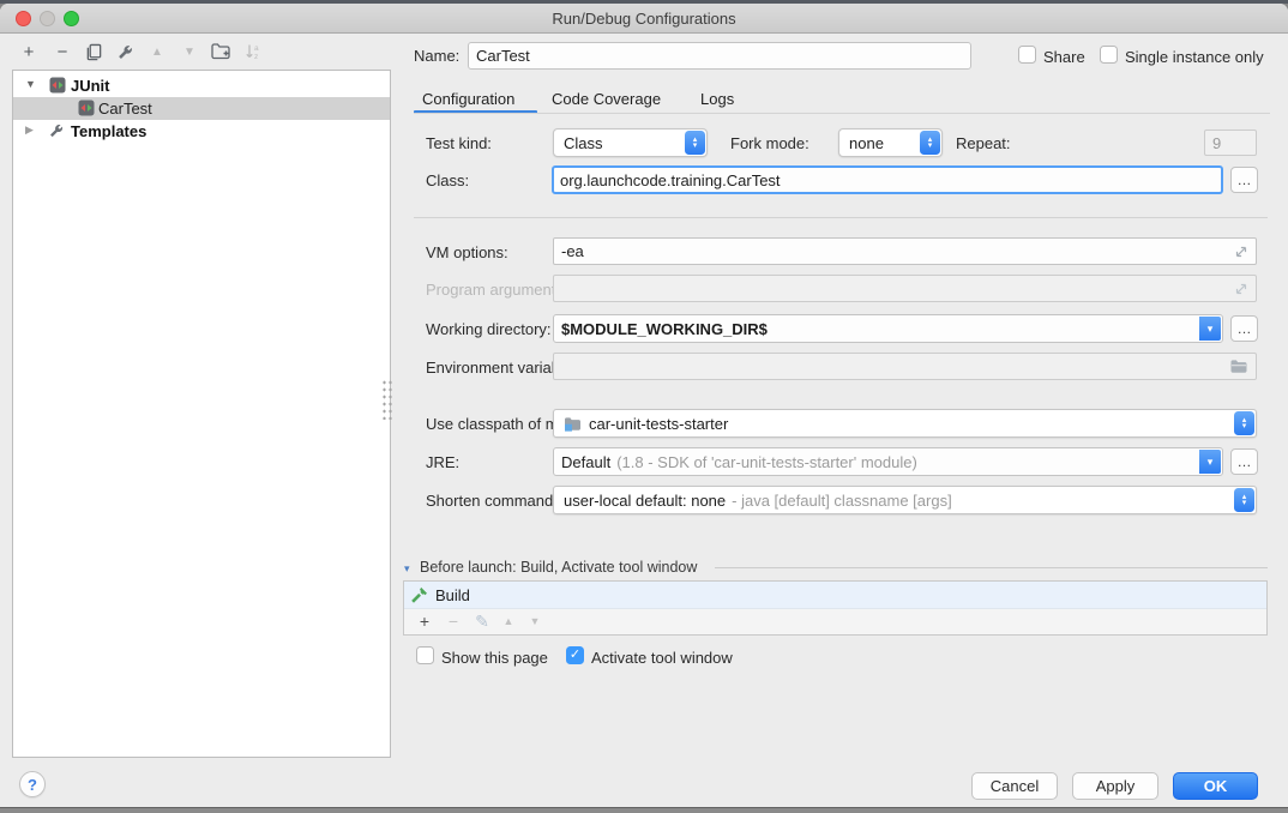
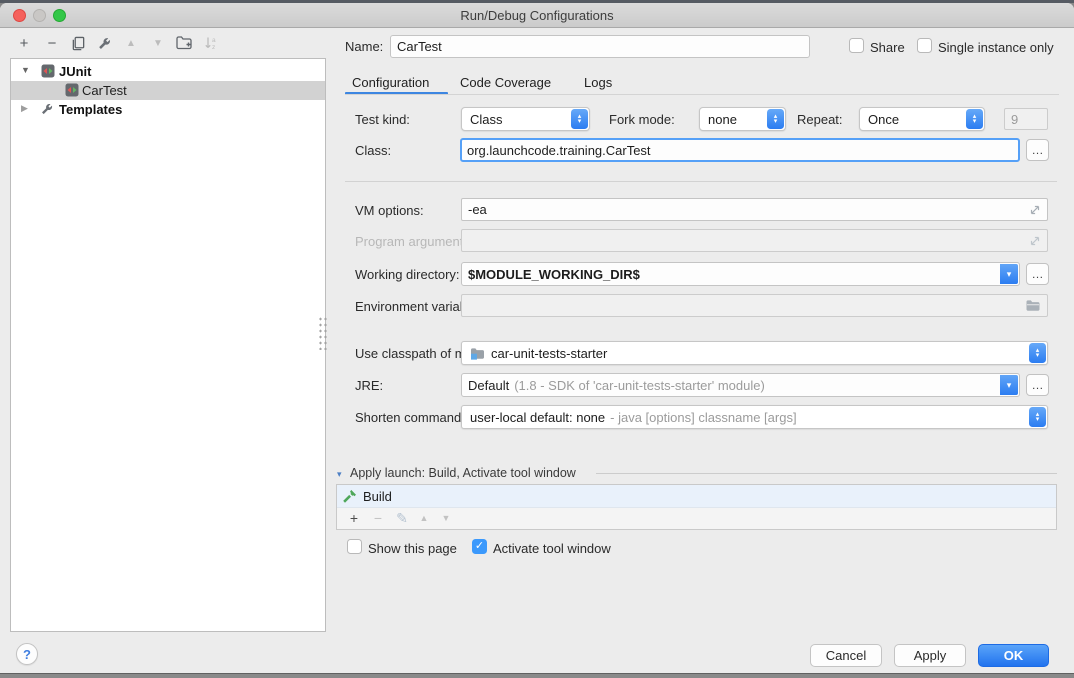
  Run/Debug Configurations
  +
  −
  ▲
  ▼
  ▼
  JUnit
  CarTest
  ▶
  Templates
  Name:
  CarTest
  Share
  Single instance only
  Configuration
  Code Coverage
  Logs
  Test kind:
  Class
  Fork mode:
  none
  Repeat:
+ Once
  9
  Class:
  org.launchcode.training.CarTest
  …
  VM options:
  -ea
  Program argumen
  Working directory:
  $MODULE_WORKING_DIR$
  ▾
  …
  Environment varia
  car-unit-tests-starter
  JRE:
  Default
  (1.8 - SDK of 'car-unit-tests-starter' module)
  ▾
  …
  Shorten command
  user-local default: none
- - java [default] classname [args]
+ - java [options] classname [args]
  ▾
- Before launch: Build, Activate tool window
+ Apply launch: Build, Activate tool window
  Build
  +
  −
  ✎
  ▲
  ▼
  Show this page
  ✓
  Activate tool window
  ?
  Cancel
  Apply
  OK
